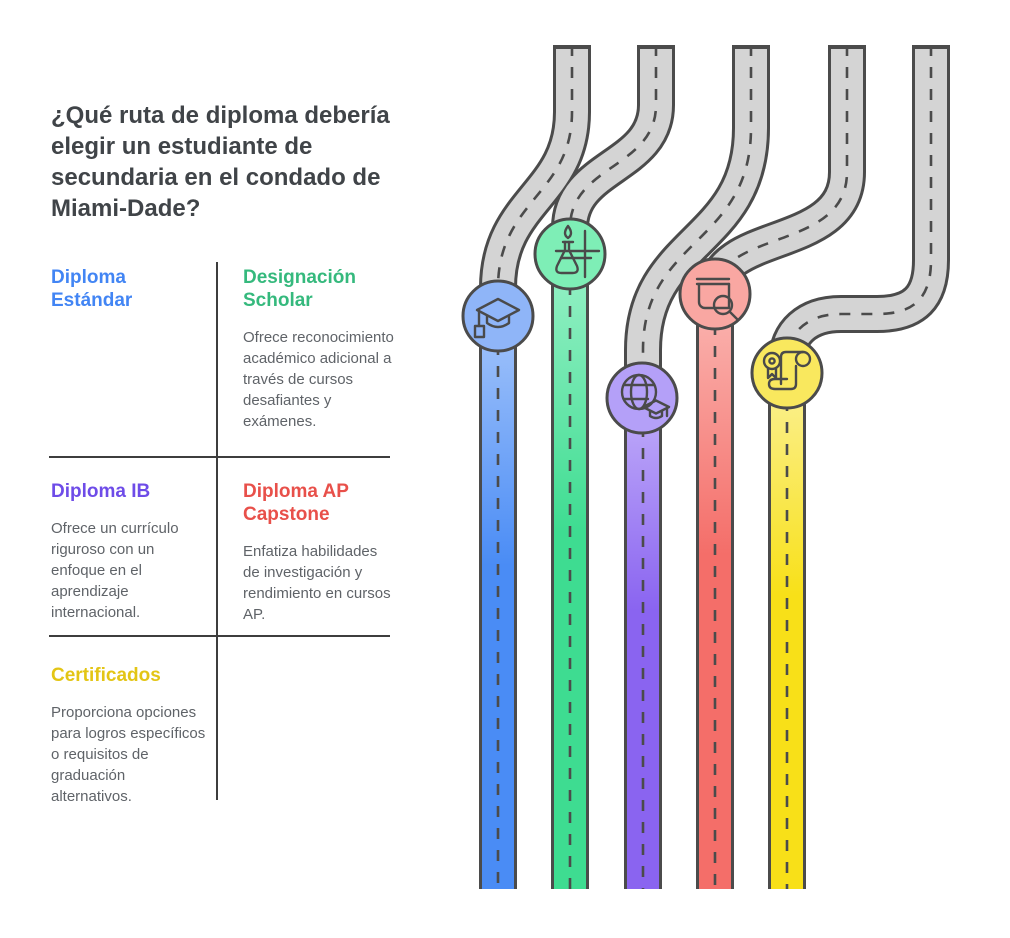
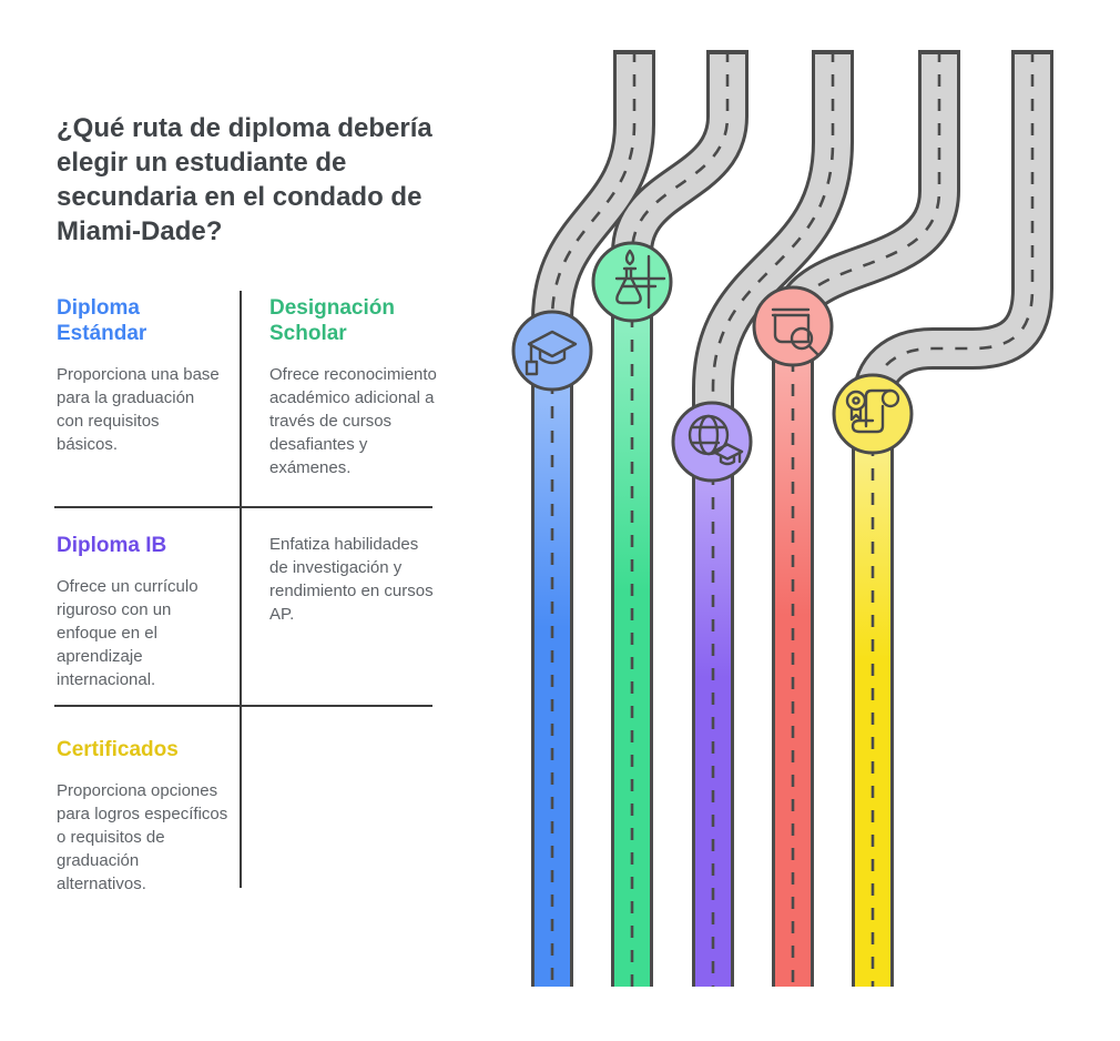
  ¿Qué ruta de diploma debería elegir un estudiante de secundaria en el condado de Miami-Dade?
  Diploma Estándar
+ Proporciona una base para la graduación con requisitos básicos.
  Designación Scholar
  Ofrece reconocimiento académico adicional a través de cursos desafiantes y exámenes.
  Diploma IB
  Ofrece un currículo riguroso con un enfoque en el aprendizaje internacional.
- Diploma AP Capstone
  Enfatiza habilidades de investigación y rendimiento en cursos AP.
  Certificados
  Proporciona opciones para logros específicos o requisitos de graduación alternativos.
